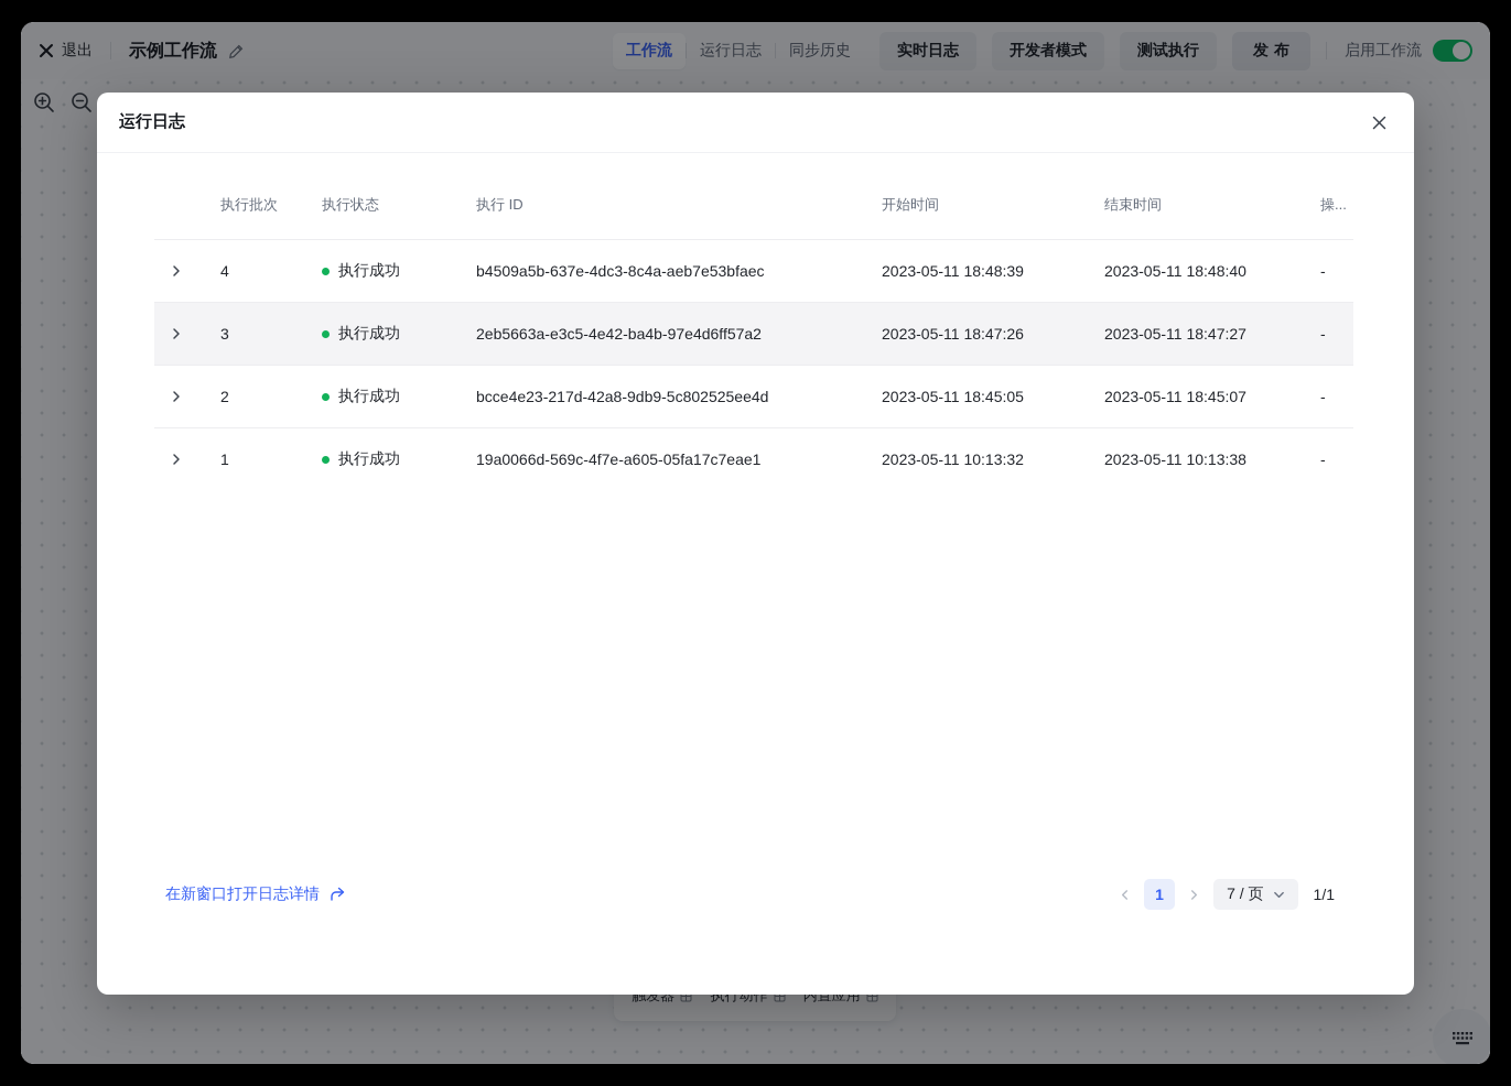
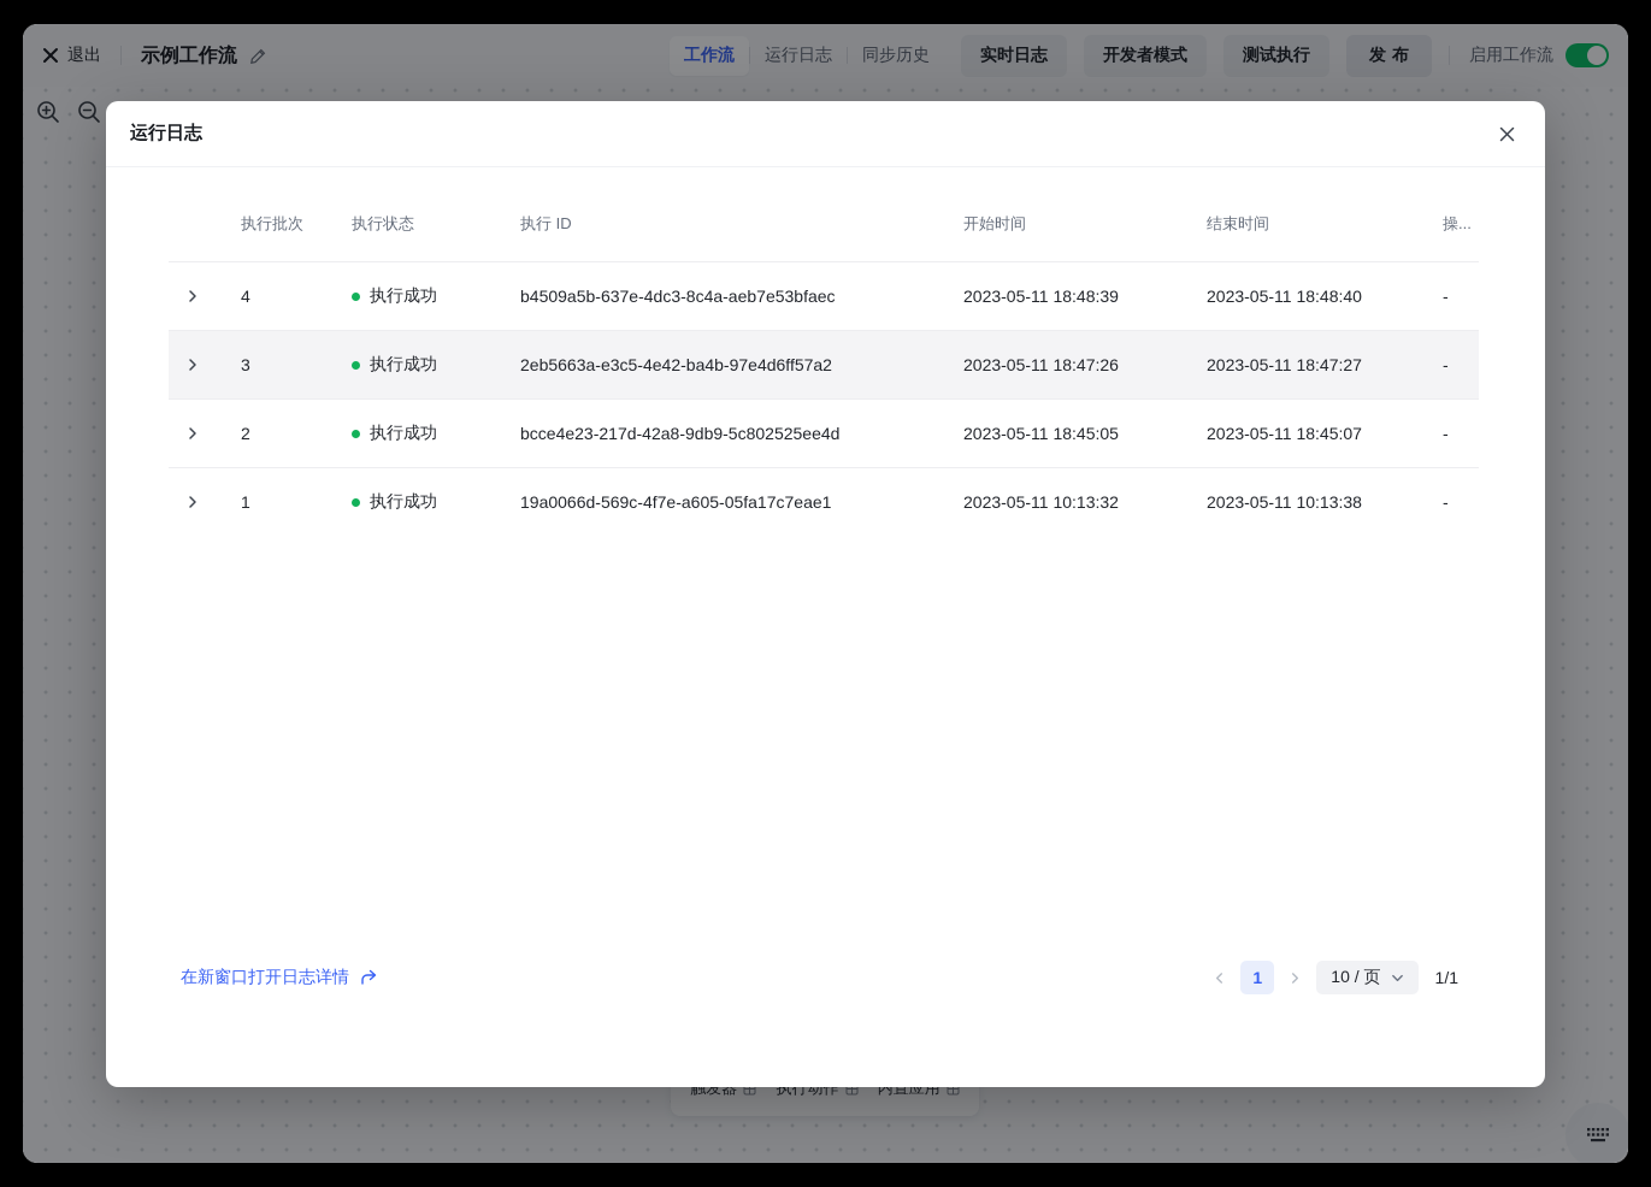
  退出
  示例工作流
  工作流
  运行日志
  同步历史
  实时日志
  开发者模式
  测试执行
  发布
  启用工作流
  触发器
  执行动作
  内置应用
  运行日志
  执行批次
  执行状态
  执行 ID
  开始时间
  结束时间
  操...
  4
  执行成功
  b4509a5b-637e-4dc3-8c4a-aeb7e53bfaec
  2023-05-11 18:48:39
  2023-05-11 18:48:40
  -
  3
  执行成功
  2eb5663a-e3c5-4e42-ba4b-97e4d6ff57a2
  2023-05-11 18:47:26
  2023-05-11 18:47:27
  -
  2
  执行成功
  bcce4e23-217d-42a8-9db9-5c802525ee4d
  2023-05-11 18:45:05
  2023-05-11 18:45:07
  -
  1
  执行成功
  19a0066d-569c-4f7e-a605-05fa17c7eae1
  2023-05-11 10:13:32
  2023-05-11 10:13:38
  -
  在新窗口打开日志详情
  1
- 7 / 页
+ 10 / 页
  1/1
